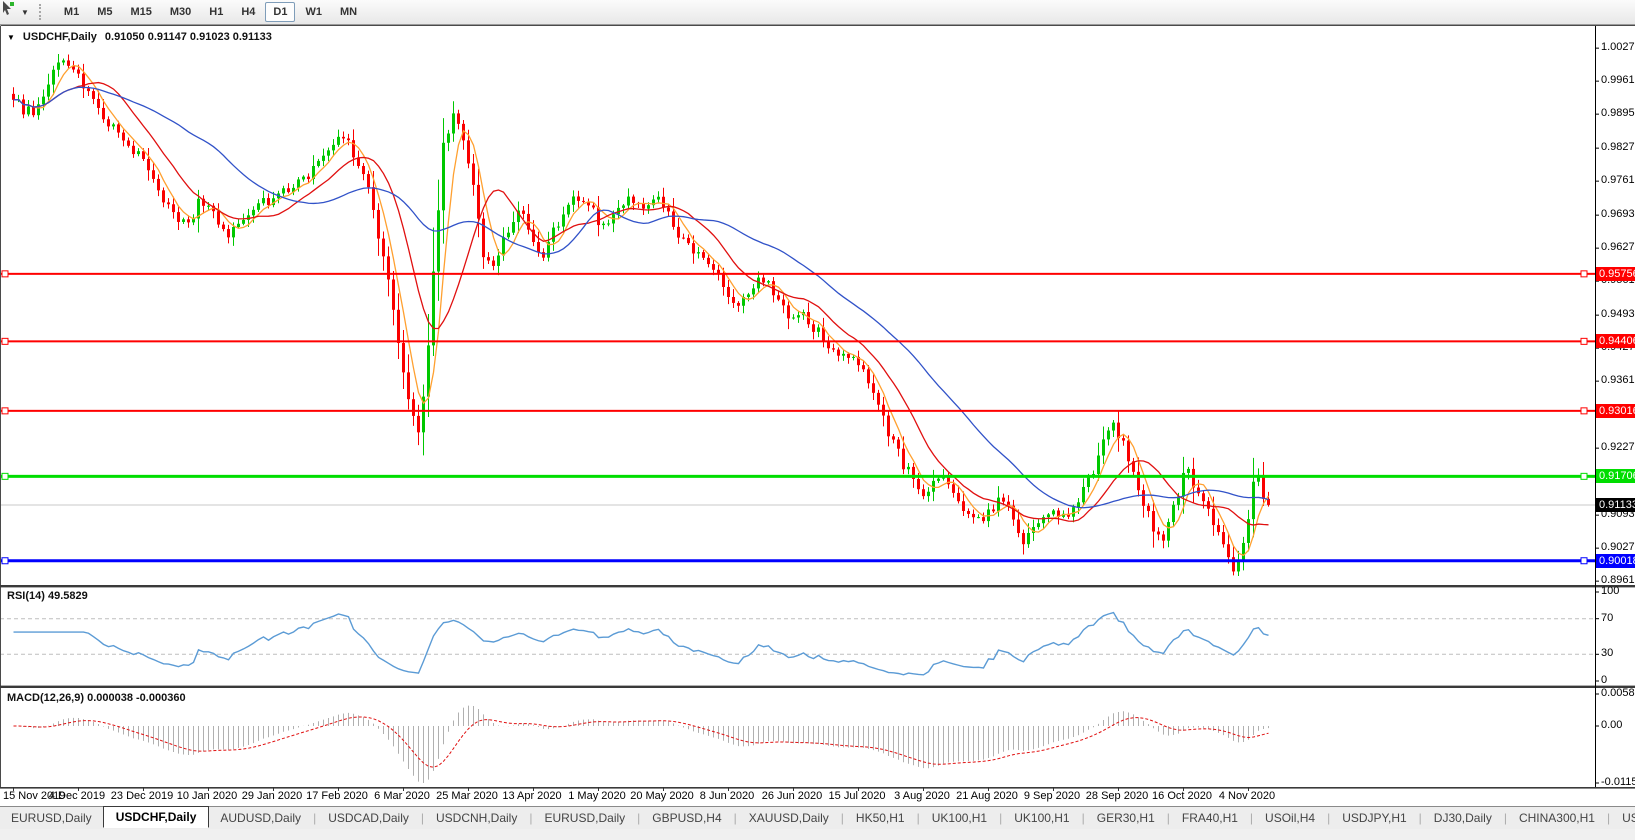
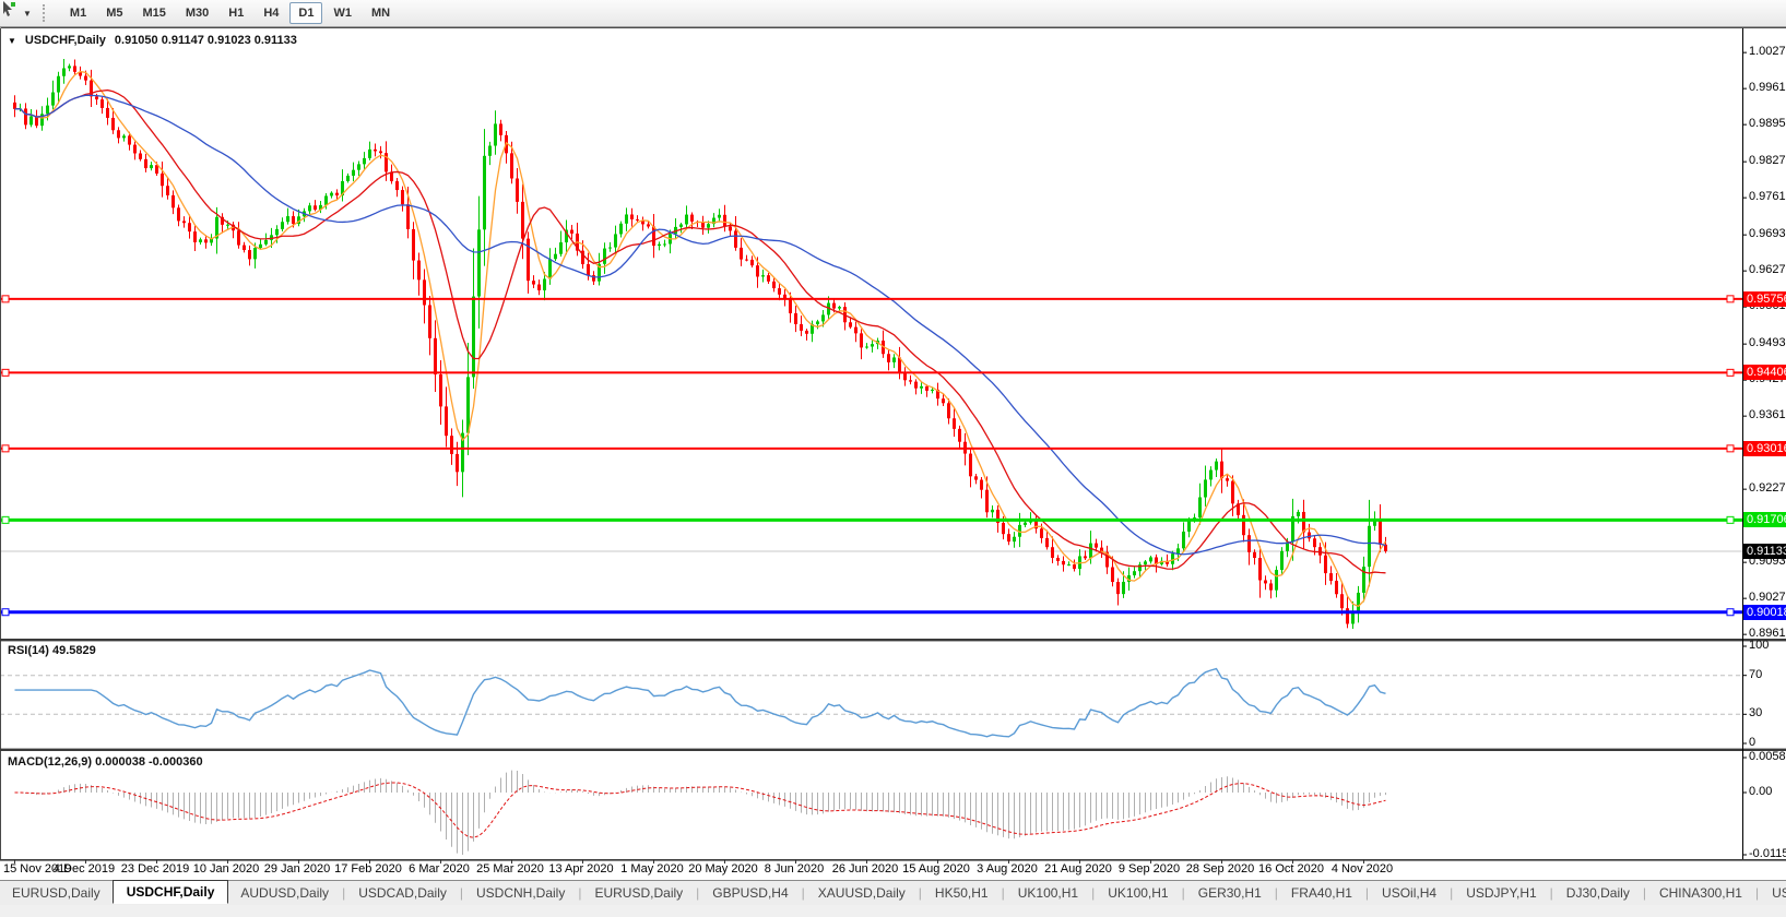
  ▼
  M1
  M5
  M15
  M30
  H1
  H4
  D1
  W1
  MN
  ▼
  USDCHF,Daily
  0.91050 0.91147 0.91023 0.91133
  RSI(14) 49.5829
  MACD(12,26,9) 0.000038 -0.000360
  1.0027
  0.9961
  0.9895
  0.9827
  0.9761
  0.9693
  0.9627
  0.9493
  0.9361
  0.9227
  0.9093
  0.9027
  0.8961
  100
  70
  30
  0
  0.0058
  0.00
  -0.0115
  0.9575
  0.9440
  0.9301
  0.9170
  0.9001
  0.9113
  15 Nov 2019
  4 Dec 2019
  23 Dec 2019
  10 Jan 2020
  29 Jan 2020
  17 Feb 2020
  6 Mar 2020
  25 Mar 2020
  13 Apr 2020
  1 May 2020
  20 May 2020
  8 Jun 2020
  26 Jun 2020
- 15 Jul 2020
+ 15 Aug 2020
  3 Aug 2020
  21 Aug 2020
  9 Sep 2020
  28 Sep 2020
  16 Oct 2020
  4 Nov 2020
  EURUSD,Daily
  USDCHF,Daily
  AUDUSD,Daily
  |
  USDCAD,Daily
  |
  USDCNH,Daily
  |
  EURUSD,Daily
  |
  GBPUSD,H4
  |
  XAUUSD,Daily
  |
  HK50,H1
  |
  UK100,H1
  |
  UK100,H1
  |
  GER30,H1
  |
  FRA40,H1
  |
  USOil,H4
  |
  USDJPY,H1
  |
  DJ30,Daily
  |
  CHINA300,H1
  |
